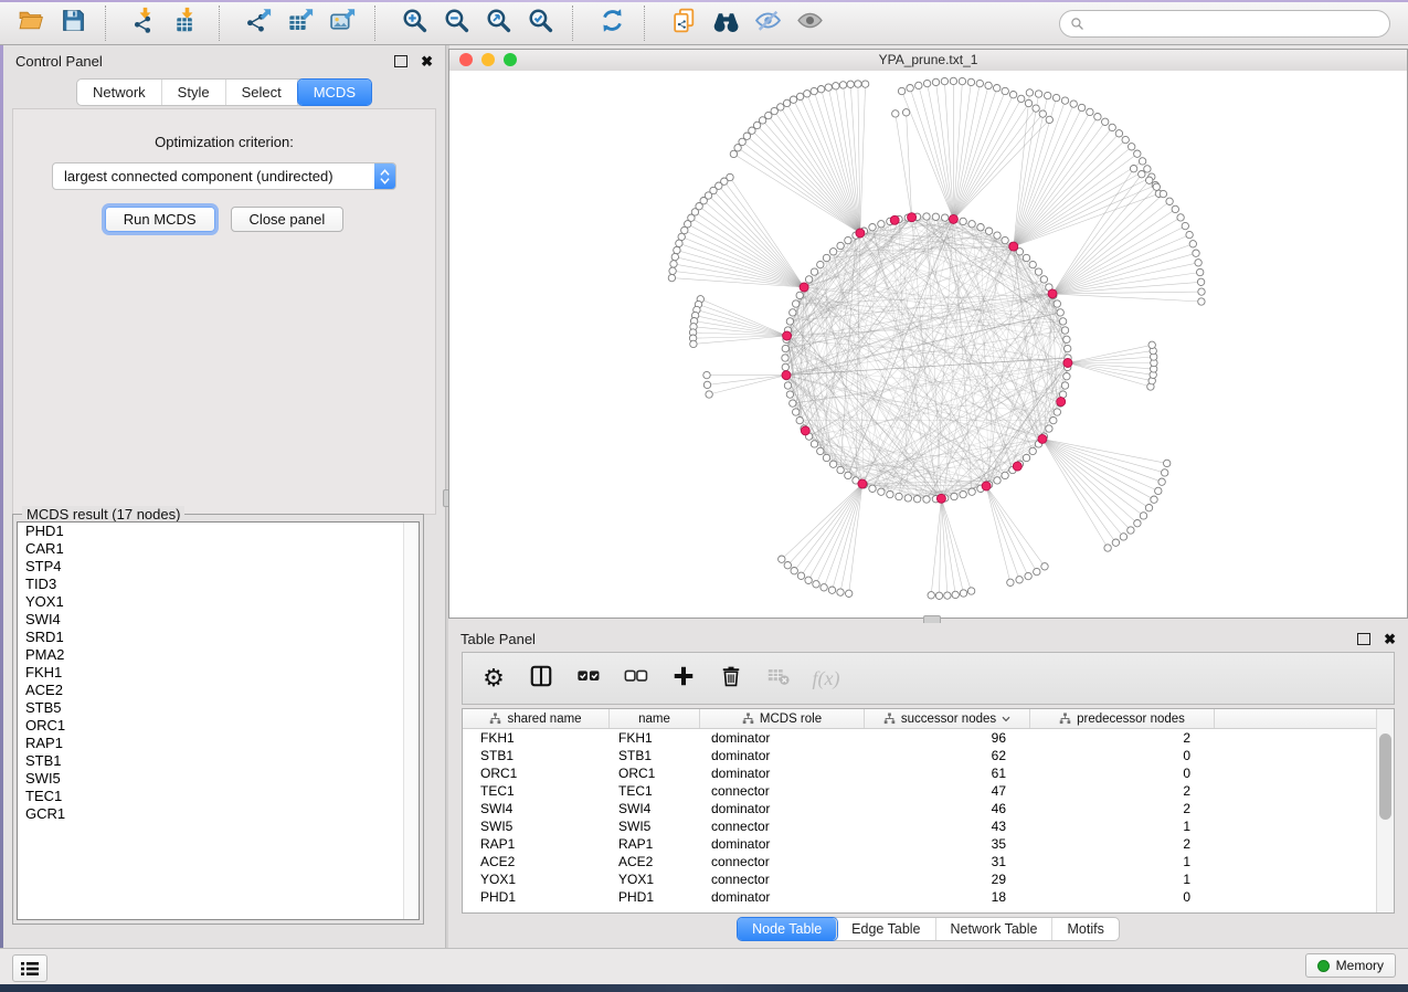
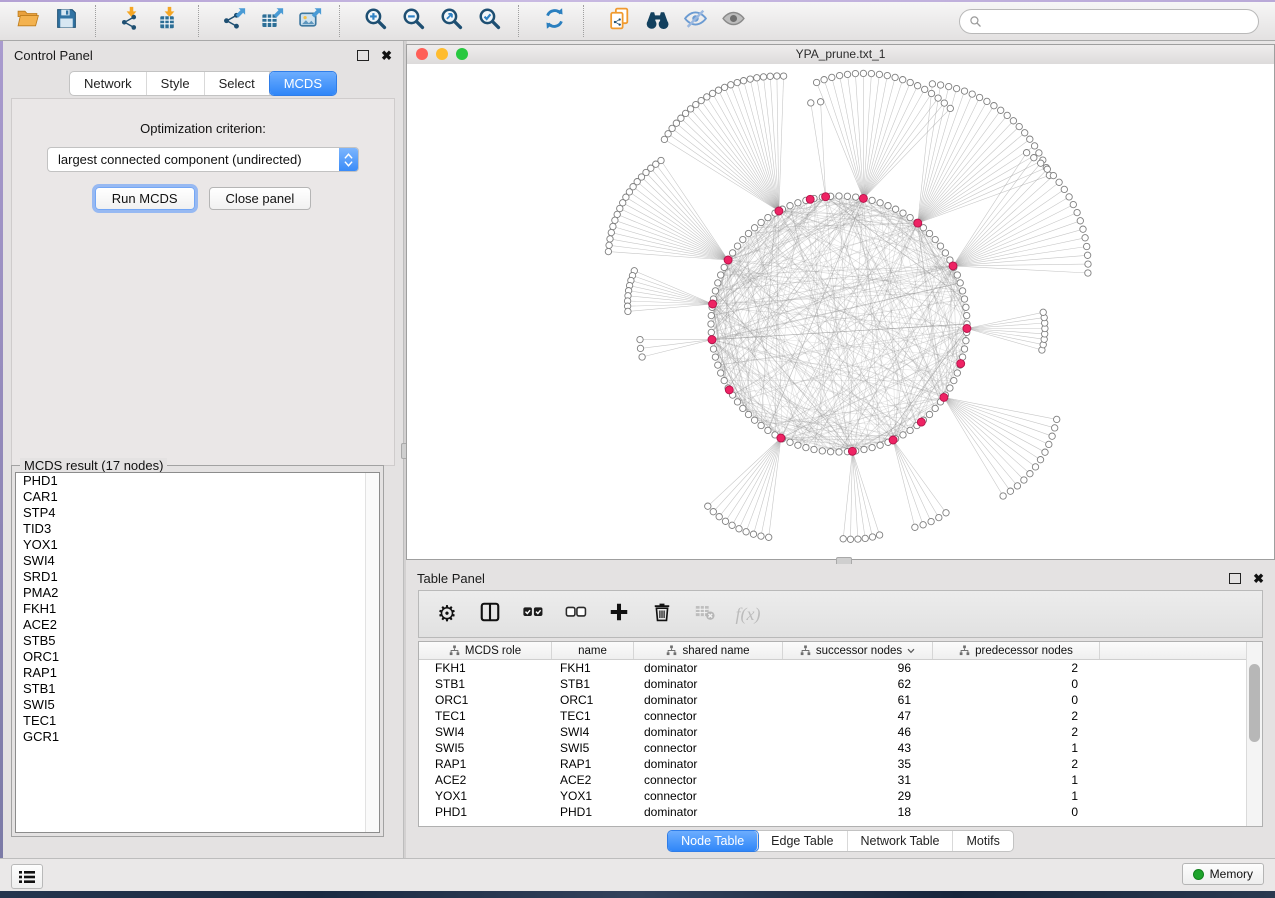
  Control Panel
  ✖
  Network
  Style
  Select
  MCDS
  Optimization criterion:
  largest connected component (undirected)
  Run MCDS
  Close panel
  MCDS result (17 nodes)
  PHD1
  CAR1
  STP4
  TID3
  YOX1
  SWI4
  SRD1
  PMA2
  FKH1
  ACE2
  STB5
  ORC1
  RAP1
  STB1
  SWI5
  TEC1
  GCR1
  YPA_prune.txt_1
  Table Panel
  ✖
  ⚙
  f(x)
- shared name
+ MCDS role
  name
- MCDS role
+ shared name
  successor nodes
  predecessor nodes
  FKH1
  FKH1
  dominator
  96
  2
  STB1
  STB1
  dominator
  62
  0
  ORC1
  ORC1
  dominator
  61
  0
  TEC1
  TEC1
  connector
  47
  2
  SWI4
  SWI4
  dominator
  46
  2
  SWI5
  SWI5
  connector
  43
  1
  RAP1
  RAP1
  dominator
  35
  2
  ACE2
  ACE2
  connector
  31
  1
  YOX1
  YOX1
  connector
  29
  1
  PHD1
  PHD1
  dominator
  18
  0
  Node Table
  Edge Table
  Network Table
  Motifs
  Memory
